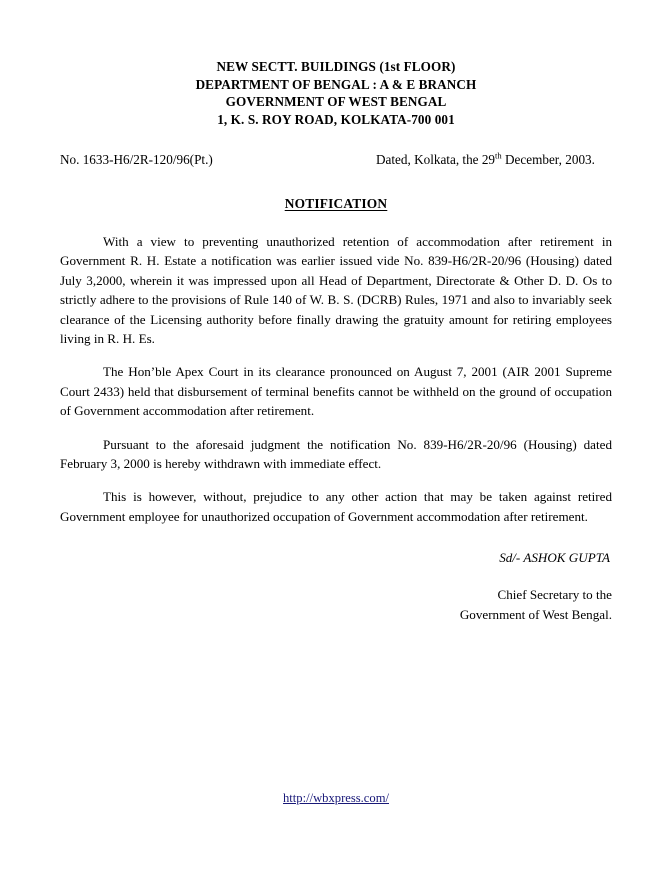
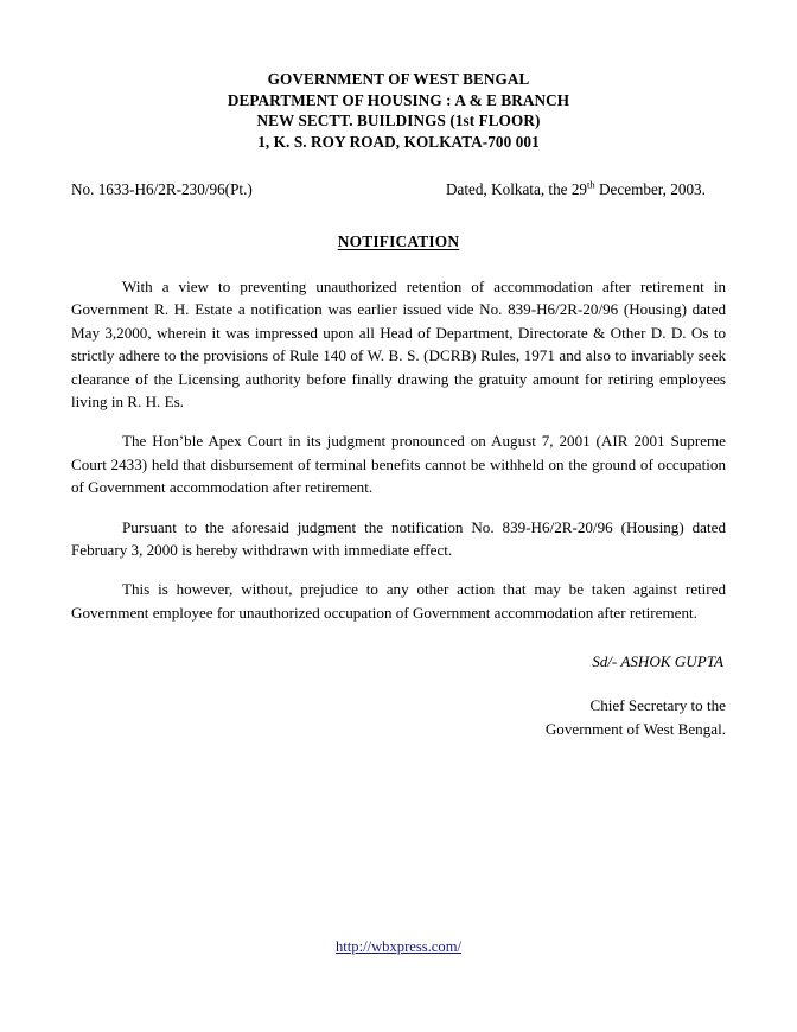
- NEW SECTT. BUILDINGS (1st FLOOR)
+ GOVERNMENT OF WEST BENGAL
- DEPARTMENT OF BENGAL : A & E BRANCH
+ DEPARTMENT OF HOUSING : A & E BRANCH
- GOVERNMENT OF WEST BENGAL
+ NEW SECTT. BUILDINGS (1st FLOOR)
  1, K. S. ROY ROAD, KOLKATA-700 001
- No. 1633-H6/2R-120/96(Pt.)
+ No. 1633-H6/2R-230/96(Pt.)
  Dated, Kolkata, the 29th December, 2003.
  NOTIFICATION
- With a view to preventing unauthorized retention of accommodation after retirement in Government R. H. Estate a notification was earlier issued vide No. 839-H6/2R-20/96 (Housing) dated July 3,2000, wherein it was impressed upon all Head of Department, Directorate & Other D. D. Os to strictly adhere to the provisions of Rule 140 of W. B. S. (DCRB) Rules, 1971 and also to invariably seek clearance of the Licensing authority before finally drawing the gratuity amount for retiring employees living in R. H. Es.
+ With a view to preventing unauthorized retention of accommodation after retirement in Government R. H. Estate a notification was earlier issued vide No. 839-H6/2R-20/96 (Housing) dated May 3,2000, wherein it was impressed upon all Head of Department, Directorate & Other D. D. Os to strictly adhere to the provisions of Rule 140 of W. B. S. (DCRB) Rules, 1971 and also to invariably seek clearance of the Licensing authority before finally drawing the gratuity amount for retiring employees living in R. H. Es.
- The Hon’ble Apex Court in its clearance pronounced on August 7, 2001 (AIR 2001 Supreme Court 2433) held that disbursement of terminal benefits cannot be withheld on the ground of occupation of Government accommodation after retirement.
+ The Hon’ble Apex Court in its judgment pronounced on August 7, 2001 (AIR 2001 Supreme Court 2433) held that disbursement of terminal benefits cannot be withheld on the ground of occupation of Government accommodation after retirement.
  Pursuant to the aforesaid judgment the notification No. 839-H6/2R-20/96 (Housing) dated February 3, 2000 is hereby withdrawn with immediate effect.
  This is however, without, prejudice to any other action that may be taken against retired Government employee for unauthorized occupation of Government accommodation after retirement.
  Sd/- ASHOK GUPTA
  Chief Secretary to the
  Government of West Bengal.
  http://wbxpress.com/
